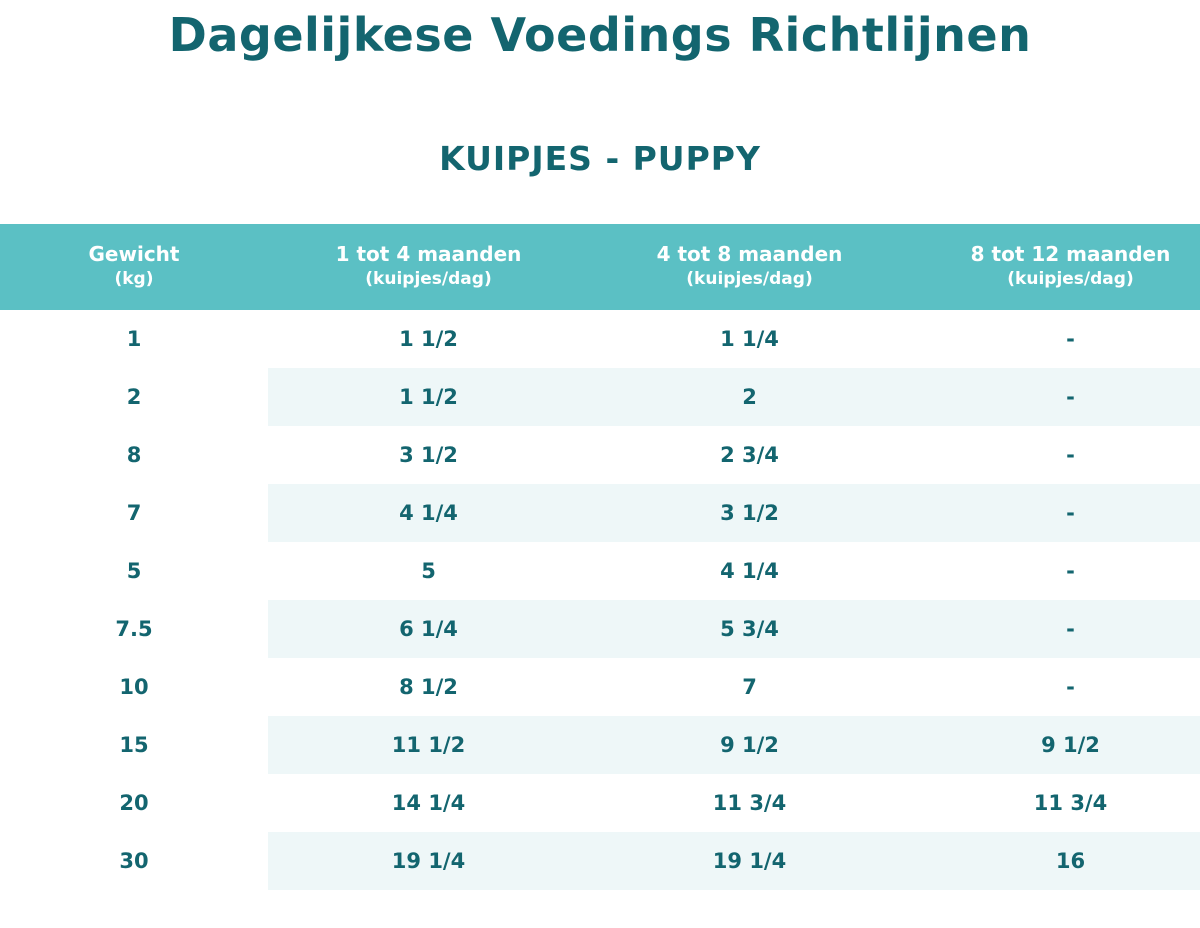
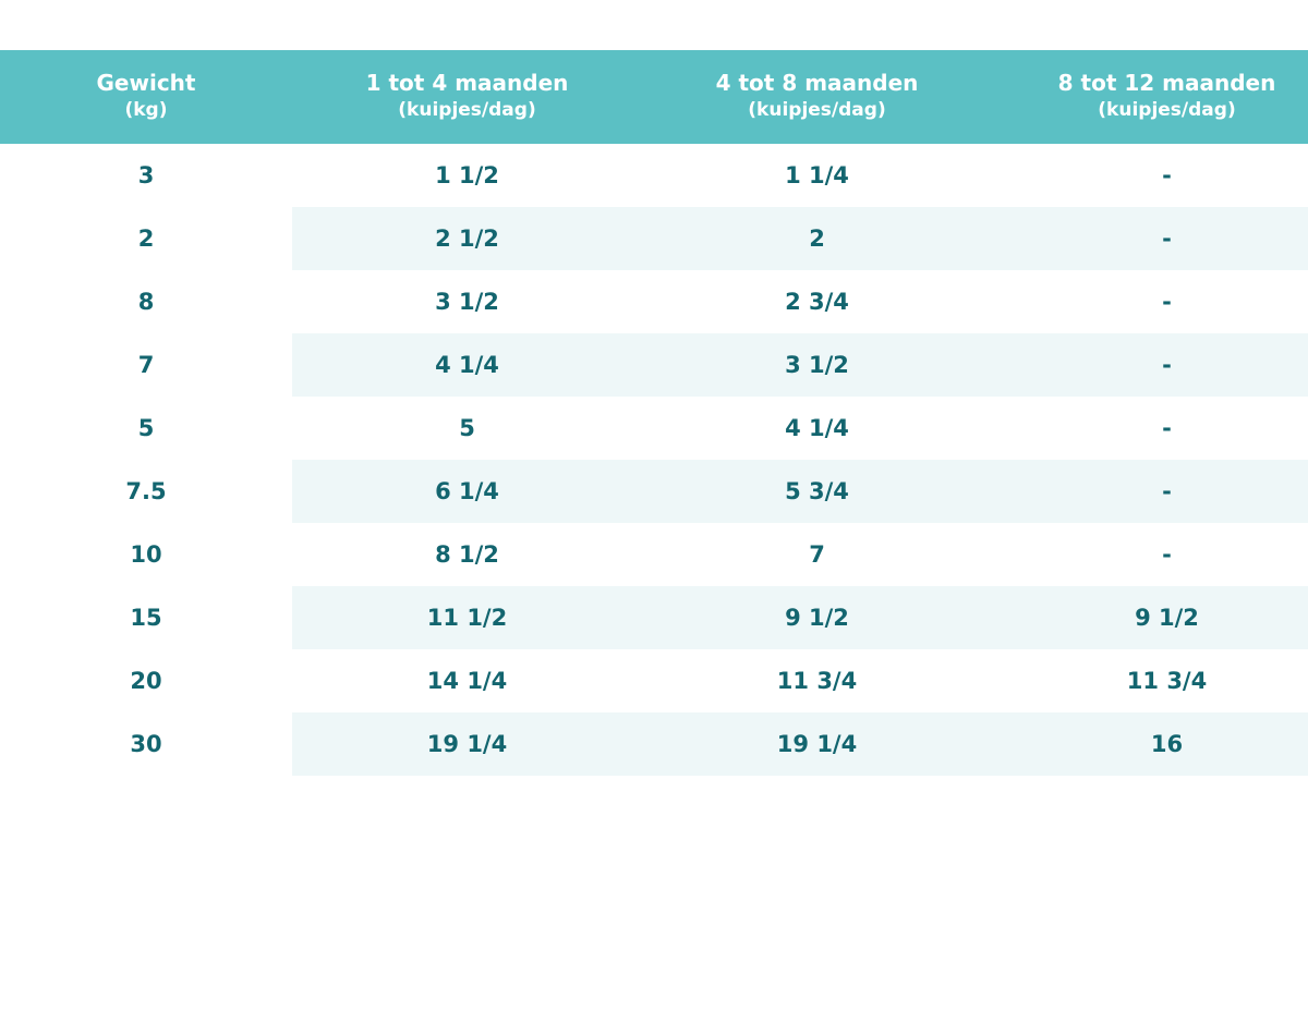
- Dagelijkese Voedings Richtlijnen
- KUIPJES - PUPPY
  Gewicht (kg)	1 tot 4 maanden (kuipjes/dag)	4 tot 8 maanden (kuipjes/dag)	8 tot 12 maanden (kuipjes/dag)
- 1	1 1/2	1 1/4	-
+ 3	1 1/2	1 1/4	-
- 2	1 1/2	2	-
+ 2	2 1/2	2	-
  8	3 1/2	2 3/4	-
  7	4 1/4	3 1/2	-
  5	5	4 1/4	-
  7.5	6 1/4	5 3/4	-
  10	8 1/2	7	-
  15	11 1/2	9 1/2	9 1/2
  20	14 1/4	11 3/4	11 3/4
  30	19 1/4	19 1/4	16
